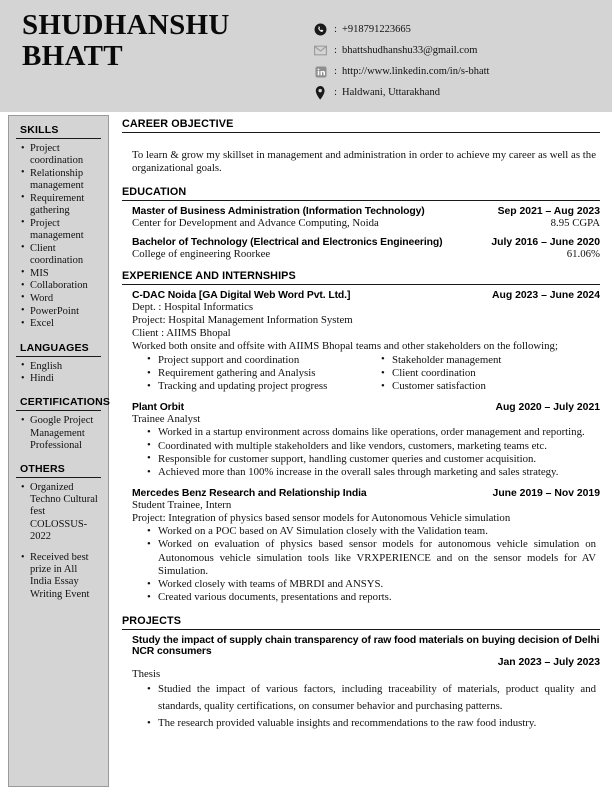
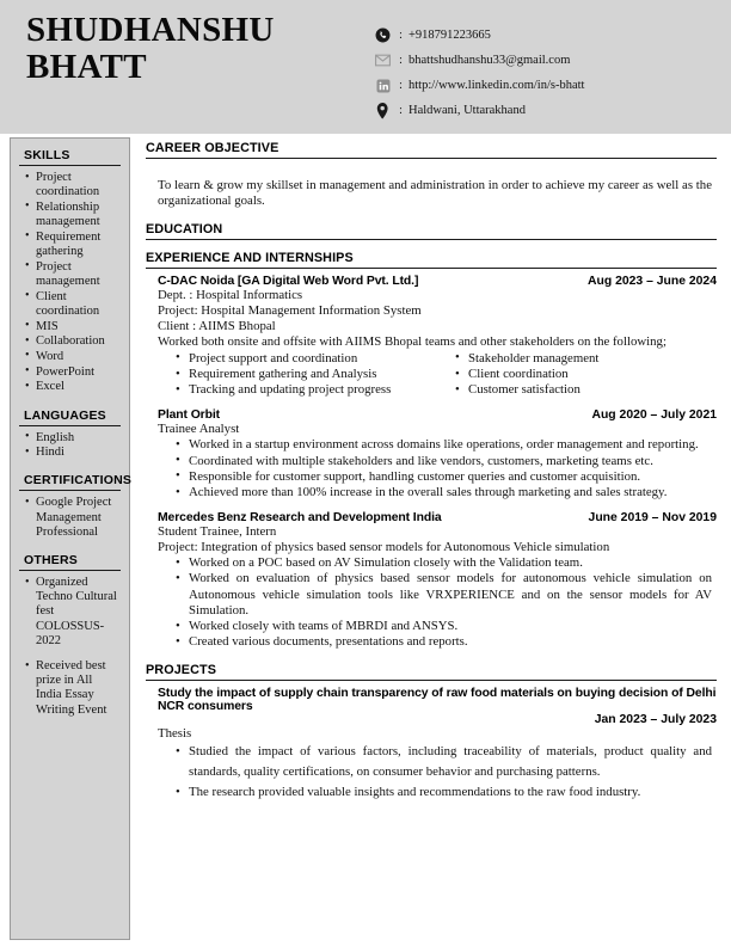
  SHUDHANSHU
  BHATT
  :
  +918791223665
  :
  bhattshudhanshu33@gmail.com
  :
  http://www.linkedin.com/in/s-bhatt
  :
  Haldwani, Uttarakhand
  SKILLS
  Project coordination
  Relationship management
  Requirement gathering
  Project management
  Client coordination
  MIS
  Collaboration
  Word
  PowerPoint
  Excel
  LANGUAGES
  English
  Hindi
  CERTIFICATIONS
  Google Project Management Professional
  OTHERS
  Organized Techno Cultural fest COLOSSUS-2022
  Received best prize in All India Essay Writing Event
  CAREER OBJECTIVE
  To learn & grow my skillset in management and administration in order to achieve my career as well as the organizational goals.
  EDUCATION
- Master of Business Administration (Information Technology)
- Sep 2021 – Aug 2023
- Center for Development and Advance Computing, Noida
- 8.95 CGPA
- Bachelor of Technology (Electrical and Electronics Engineering)
- July 2016 – June 2020
- College of engineering Roorkee
- 61.06%
  EXPERIENCE AND INTERNSHIPS
  C-DAC Noida [GA Digital Web Word Pvt. Ltd.]
  Aug 2023 – June 2024
  Dept. : Hospital Informatics
  Project: Hospital Management Information System
  Client : AIIMS Bhopal
  Worked both onsite and offsite with AIIMS Bhopal teams and other stakeholders on the following;
  Project support and coordination
  Requirement gathering and Analysis
  Tracking and updating project progress
  Stakeholder management
  Client coordination
  Customer satisfaction
  Plant Orbit
  Aug 2020 – July 2021
  Trainee Analyst
  Worked in a startup environment across domains like operations, order management and reporting.
  Coordinated with multiple stakeholders and like vendors, customers, marketing teams etc.
  Responsible for customer support, handling customer queries and customer acquisition.
  Achieved more than 100% increase in the overall sales through marketing and sales strategy.
- Mercedes Benz Research and Relationship India
+ Mercedes Benz Research and Development India
  June 2019 – Nov 2019
  Student Trainee, Intern
  Project: Integration of physics based sensor models for Autonomous Vehicle simulation
  Worked on a POC based on AV Simulation closely with the Validation team.
  Worked on evaluation of physics based sensor models for autonomous vehicle simulation on Autonomous vehicle simulation tools like VRXPERIENCE and on the sensor models for AV Simulation.
  Worked closely with teams of MBRDI and ANSYS.
  Created various documents, presentations and reports.
  PROJECTS
  Study the impact of supply chain transparency of raw food materials on buying decision of Delhi NCR consumers
  Jan 2023 – July 2023
  Thesis
  Studied the impact of various factors, including traceability of materials, product quality and standards, quality certifications, on consumer behavior and purchasing patterns.
  The research provided valuable insights and recommendations to the raw food industry.
